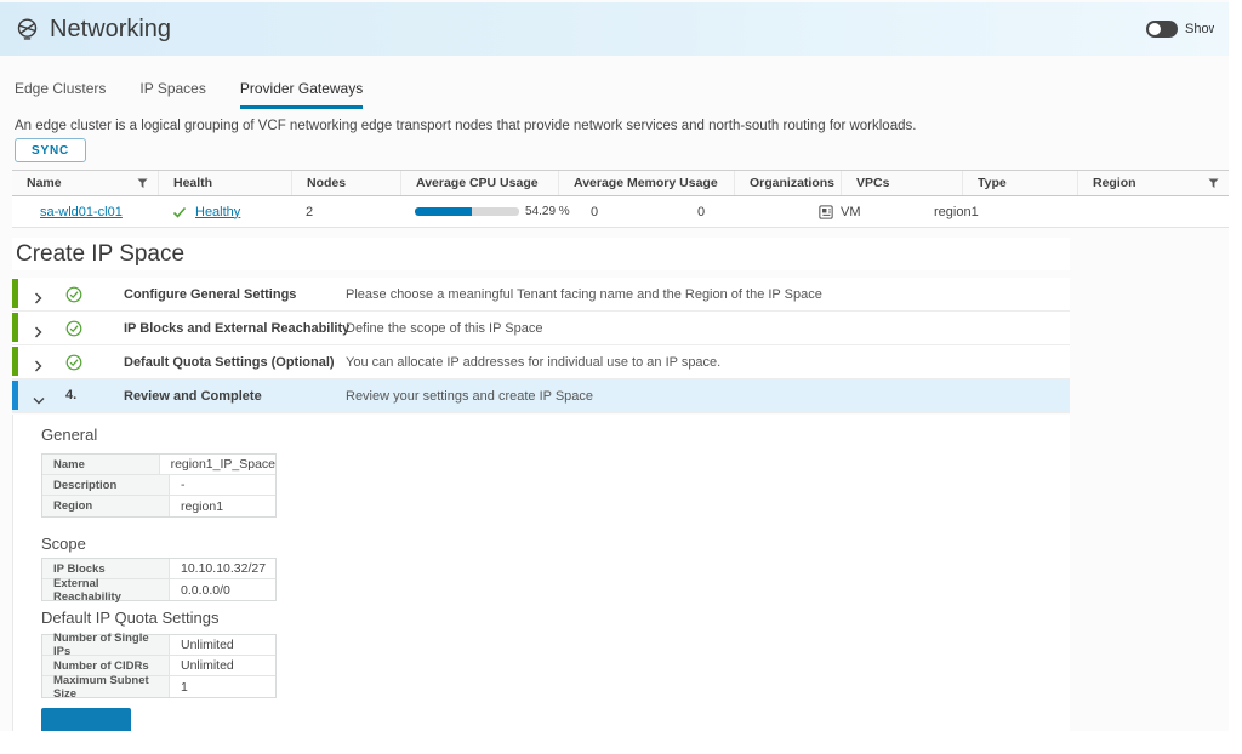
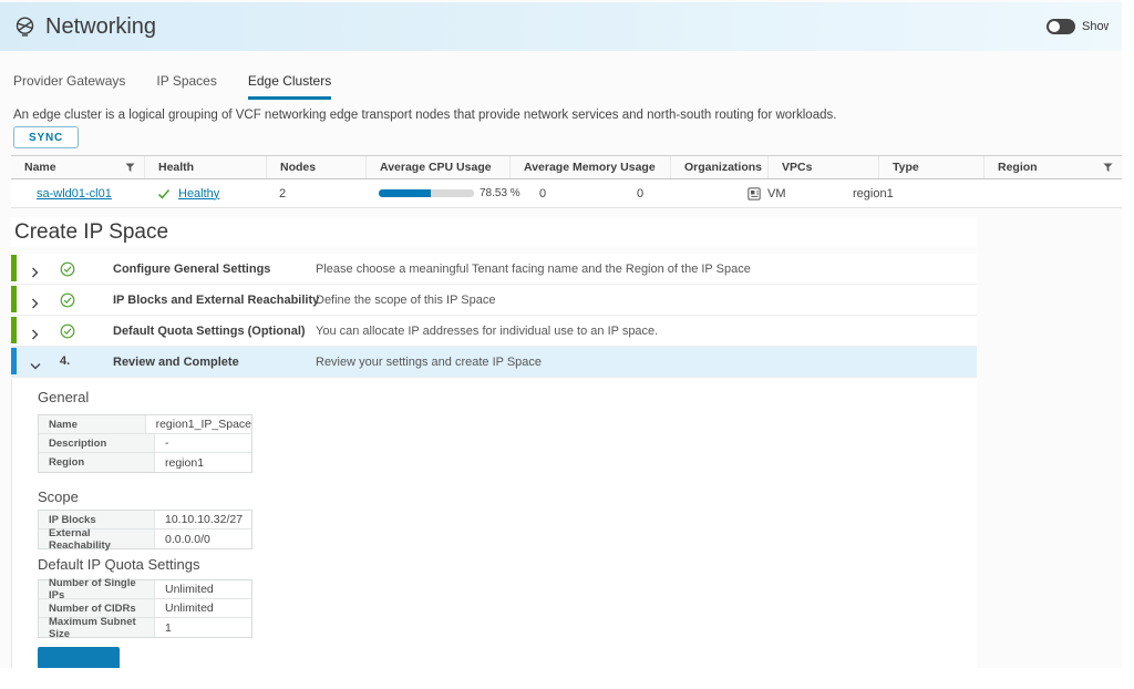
  Networking
  Show
- Edge Clusters
+ Provider Gateways
  IP Spaces
- Provider Gateways
+ Edge Clusters
  An edge cluster is a logical grouping of VCF networking edge transport nodes that provide network services and north-south routing for workloads.
  SYNC
  Name
  Health
  Nodes
  Average CPU Usage
  Average Memory Usage
  Organizations
  VPCs
  Type
  Region
  sa-wld01-cl01
  Healthy
  2
- 54.29 %
+ 78.53 %
  0
  0
  VM
  region1
  Create IP Space
  Configure General Settings
  Please choose a meaningful Tenant facing name and the Region of the IP Space
  IP Blocks and External Reachability
  Define the scope of this IP Space
  Default Quota Settings (Optional)
  You can allocate IP addresses for individual use to an IP space.
  4.
  Review and Complete
  Review your settings and create IP Space
  General
  Name
  region1_IP_Space
  Description
  -
  Region
  region1
  Scope
  IP Blocks
  10.10.10.32/27
  External Reachability
  0.0.0.0/0
  Default IP Quota Settings
  Number of Single IPs
  Unlimited
  Number of CIDRs
  Unlimited
  Maximum Subnet Size
  1
